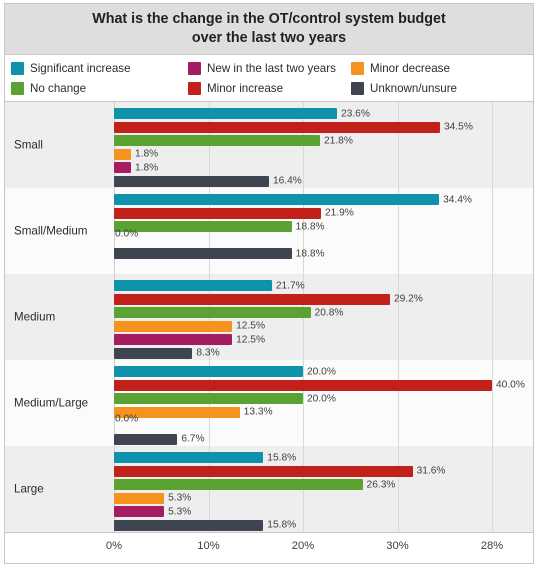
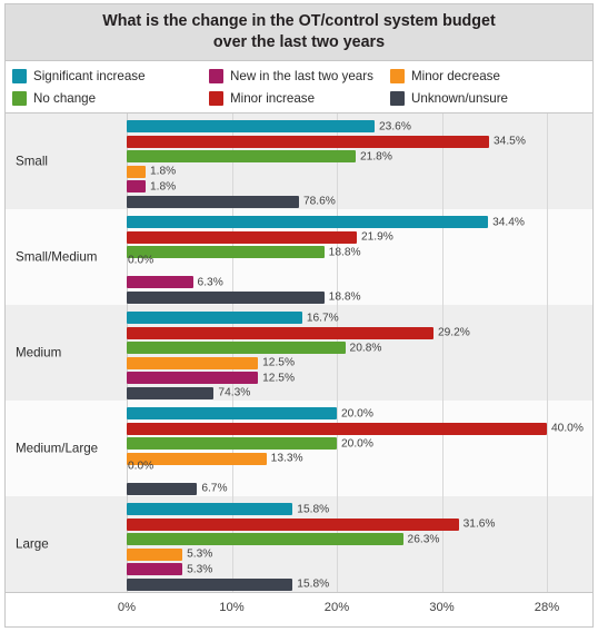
  What is the change in the OT/control system budget
  over the last two years
  Significant increase
  No change
  New in the last two years
  Minor increase
  Minor decrease
  Unknown/unsure
  Small
  23.6%
  34.5%
  21.8%
  1.8%
  1.8%
- 16.4%
+ 78.6%
  Small/Medium
  34.4%
  21.9%
  18.8%
  0.0%
+ 6.3%
  18.8%
  Medium
- 21.7%
+ 16.7%
  29.2%
  20.8%
  12.5%
  12.5%
- 8.3%
+ 74.3%
  Medium/Large
  20.0%
  40.0%
  20.0%
  13.3%
  0.0%
  6.7%
  Large
  15.8%
  31.6%
  26.3%
  5.3%
  5.3%
  15.8%
  0%
  10%
  20%
  30%
  28%
